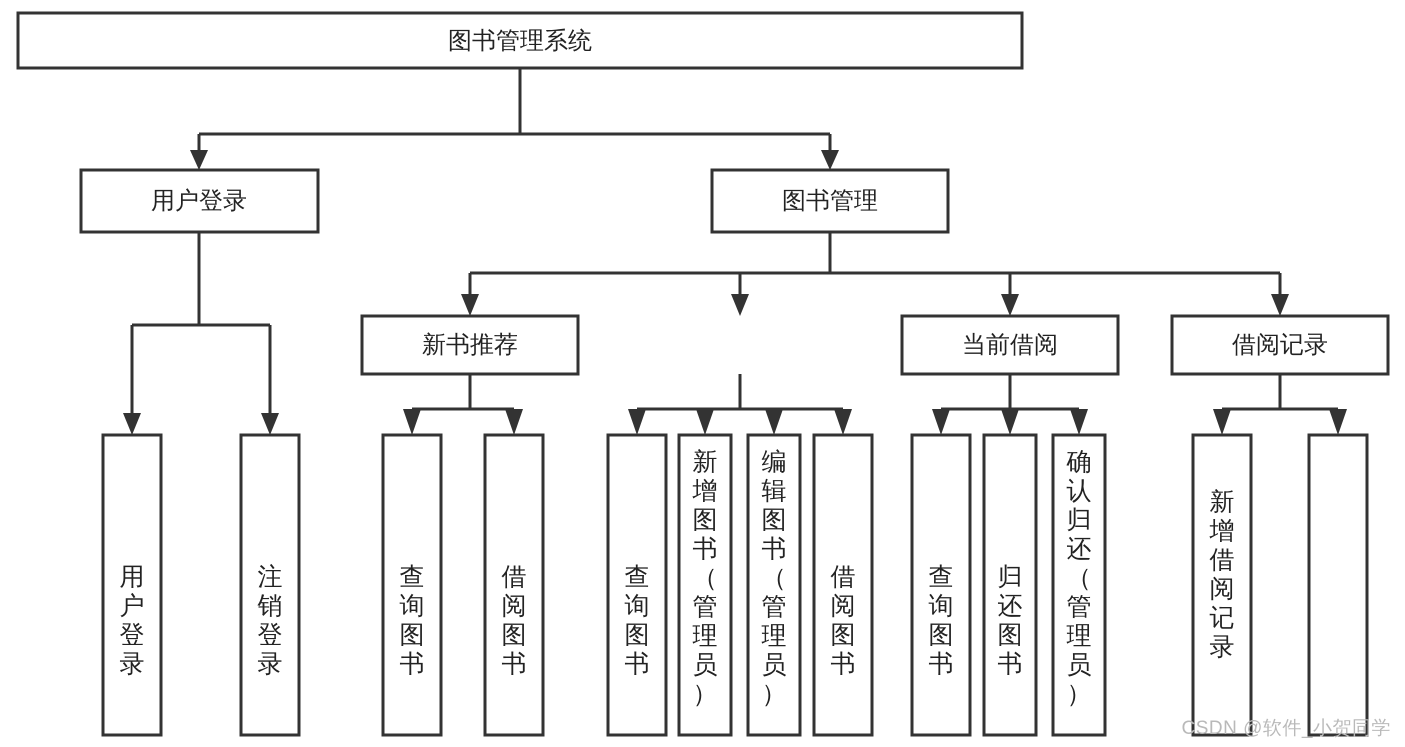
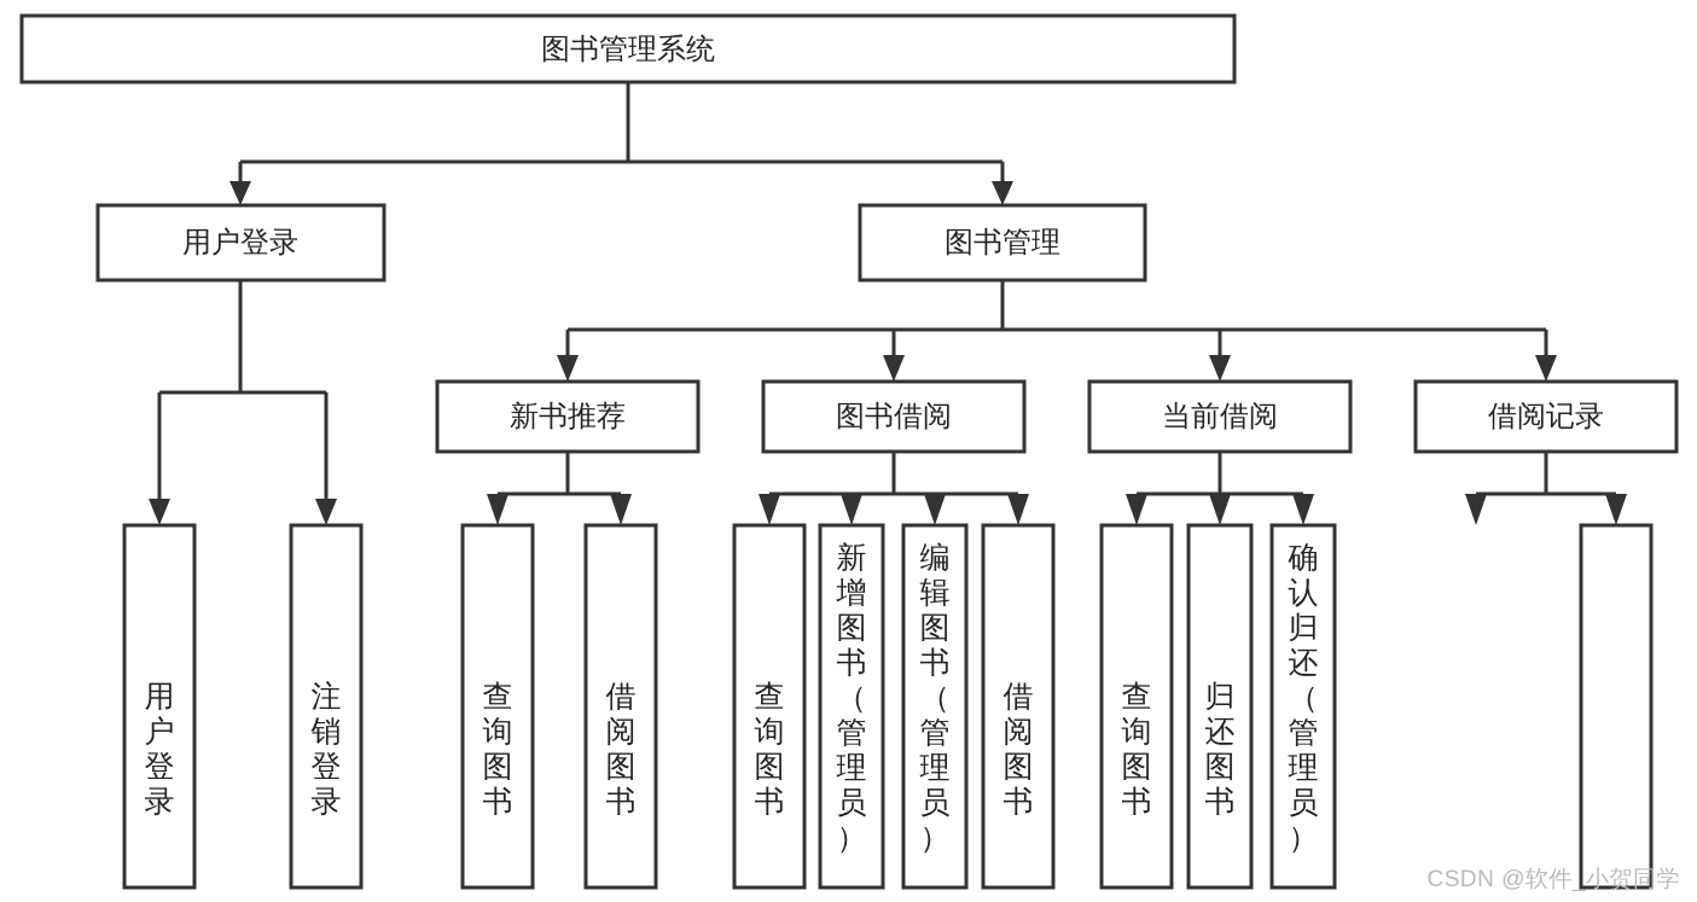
  图书管理系统
  用户登录
  图书管理
  新书推荐
+ 图书借阅
  当前借阅
  借阅记录
  用户登录
  注销登录
  查询图书
  借阅图书
  查询图书
  新增图书（管理员）
  编辑图书（管理员）
  借阅图书
  查询图书
  归还图书
  确认归还（管理员）
- 新增借阅记录
  CSDN @软件_小贺同学
